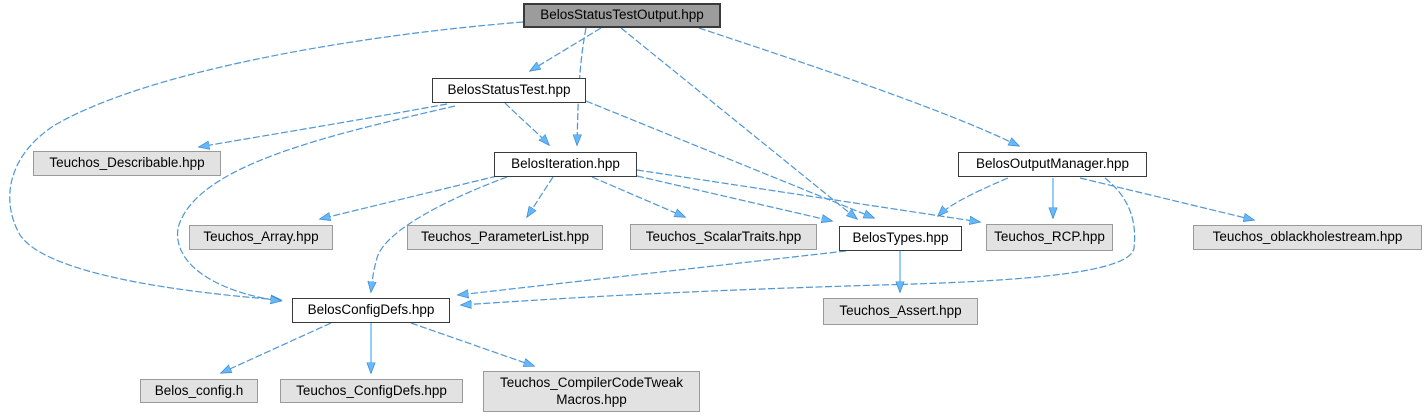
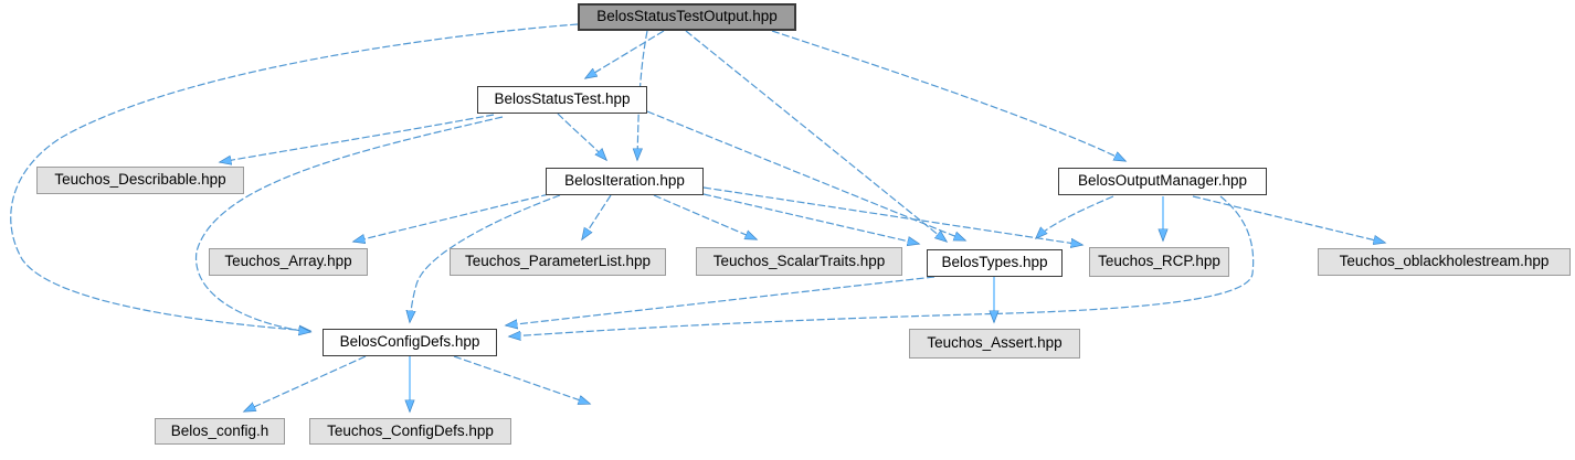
  BelosStatusTestOutput.hpp
  BelosStatusTest.hpp
  Teuchos_Describable.hpp
  BelosIteration.hpp
  BelosOutputManager.hpp
  Teuchos_Array.hpp
  Teuchos_ParameterList.hpp
  Teuchos_ScalarTraits.hpp
  BelosTypes.hpp
  Teuchos_RCP.hpp
  Teuchos_oblackholestream.hpp
  BelosConfigDefs.hpp
  Teuchos_Assert.hpp
  Belos_config.h
  Teuchos_ConfigDefs.hpp
- Teuchos_CompilerCodeTweak Macros.hpp
